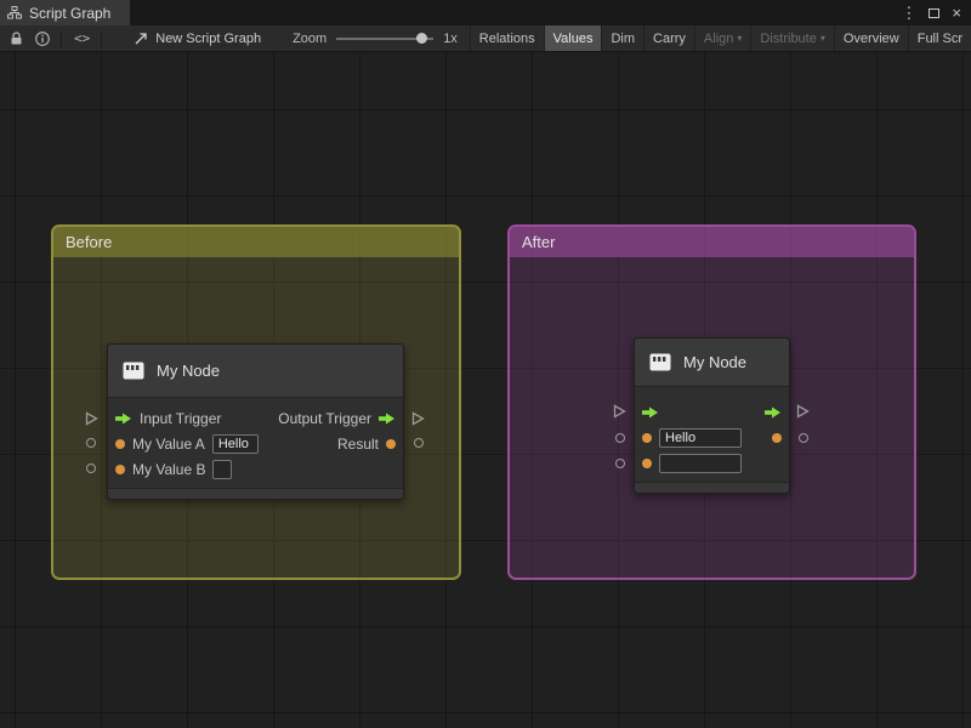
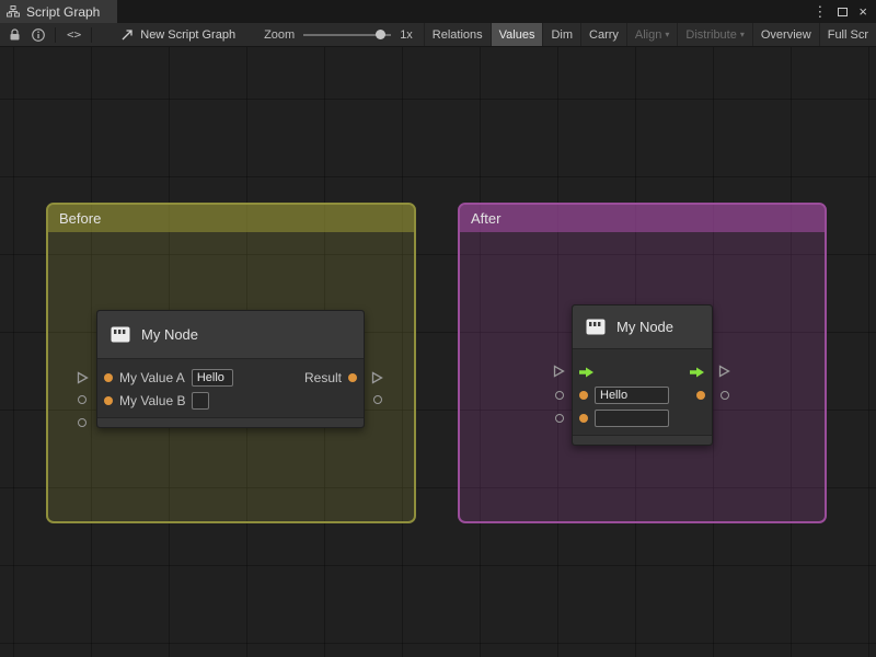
  Script Graph
  ⋮
  ×
  <>
  New Script Graph
  Zoom
  1x
  Relations
  Values
  Dim
  Carry
  Align
  ▾
  Distribute
  ▾
  Overview
  Full Scr
  Before
  After
  My Node
- Input Trigger
- Output Trigger
  My Value A
  Hello
  Result
  My Value B
  My Node
  Hello
